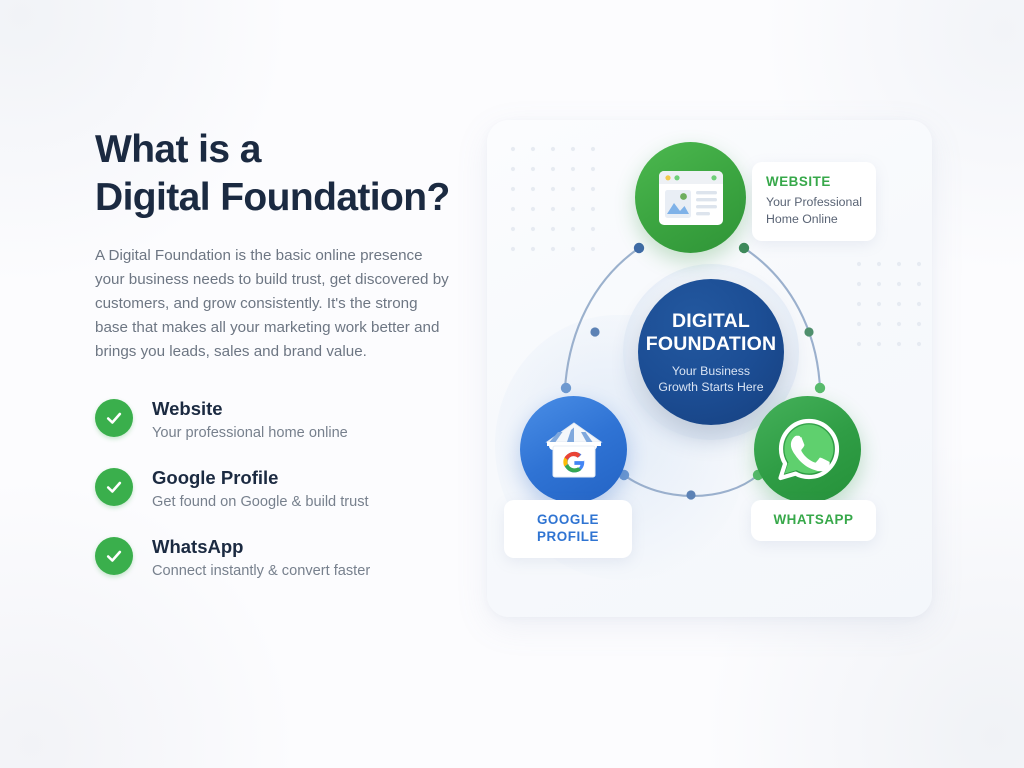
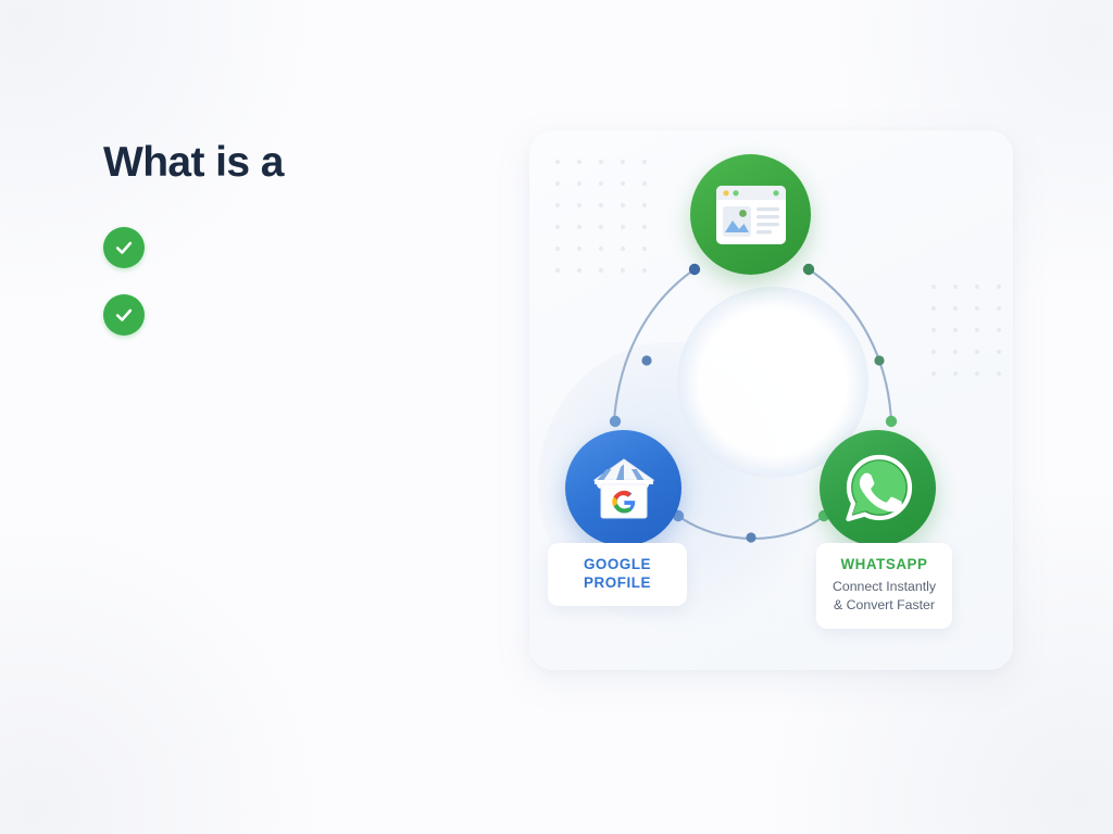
  What is a
- Digital Foundation?
- A Digital Foundation is the basic online presence your business needs to build trust, get discovered by customers, and grow consistently. It's the strong base that makes all your marketing work better and brings you leads, sales and brand value.
- Website
- Your professional home online
- Google Profile
- Get found on Google & build trust
- WhatsApp
- Connect instantly & convert faster
- DIGITAL
- FOUNDATION
- Your Business
- Growth Starts Here
- WEBSITE
- Your Professional
- Home Online
  GOOGLE PROFILE
  WHATSAPP
+ Connect Instantly
+ & Convert Faster
